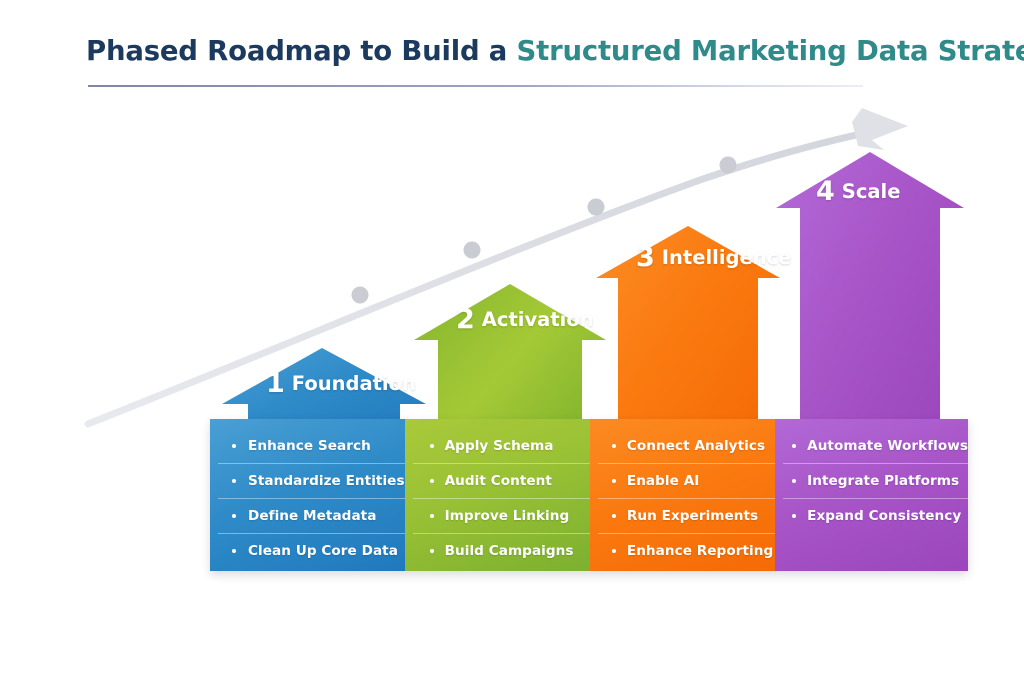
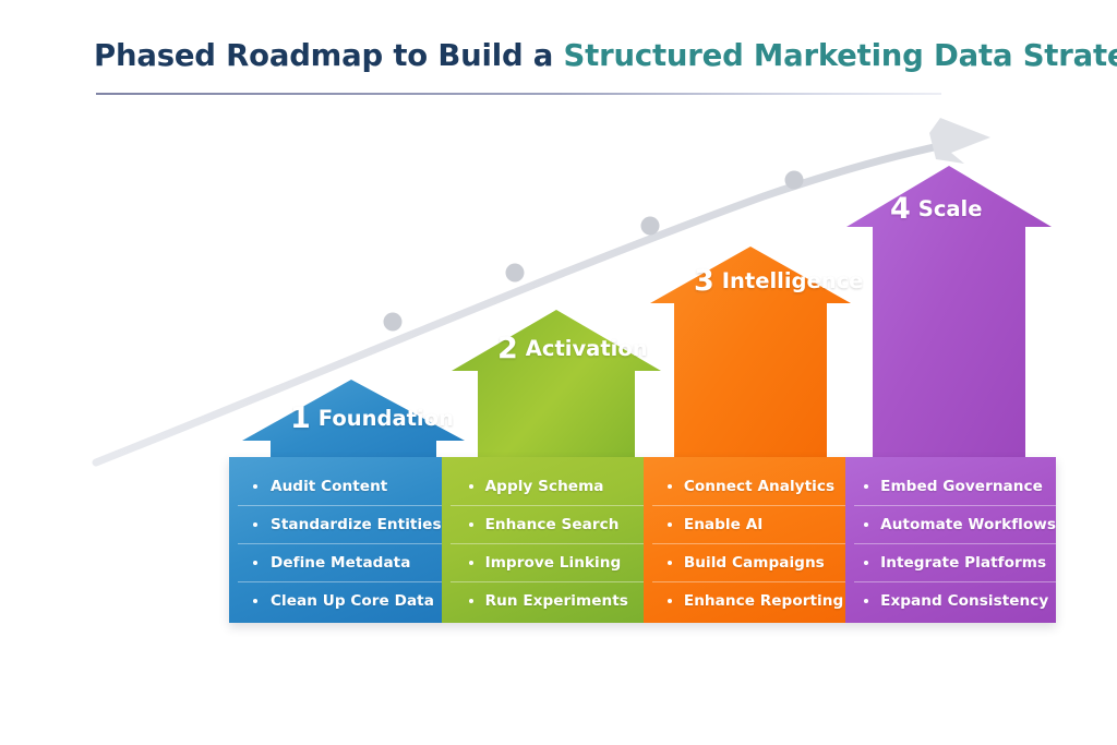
  Phased Roadmap to Build a Structured Marketing Data Strat
  1 Foundation
  2 Activation
  3 Intelligence
  4 Scale
- Enhance Search
+ Audit Content
  Standardize Entities
  Define Metadata
  Clean Up Core Data
  Apply Schema
- Audit Content
+ Enhance Search
  Improve Linking
- Build Campaigns
+ Run Experiments
  Connect Analytics
  Enable AI
- Run Experiments
+ Build Campaigns
  Enhance Reporting
+ Embed Governance
  Automate Workflows
  Integrate Platforms
  Expand Consistency
